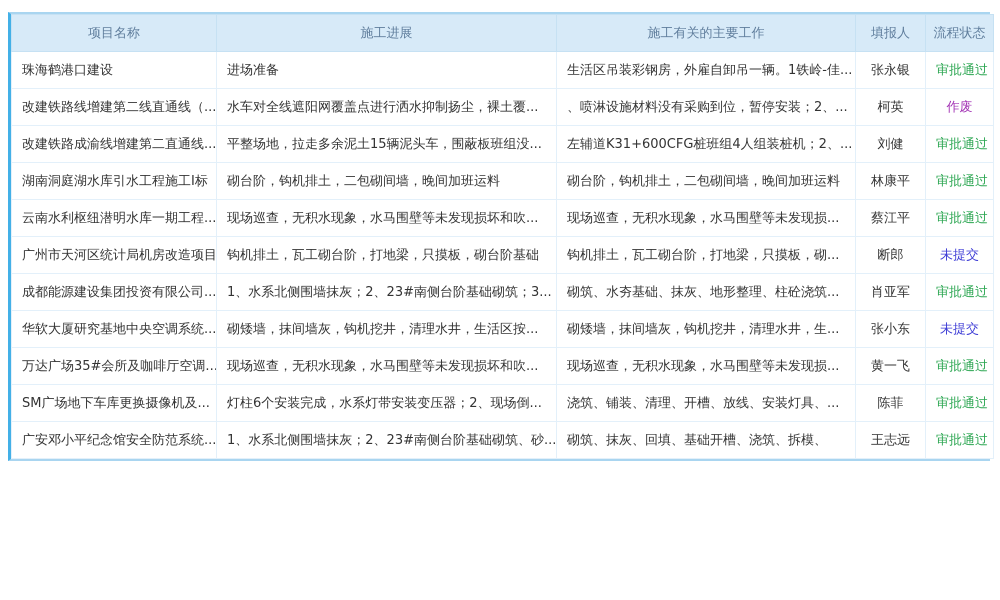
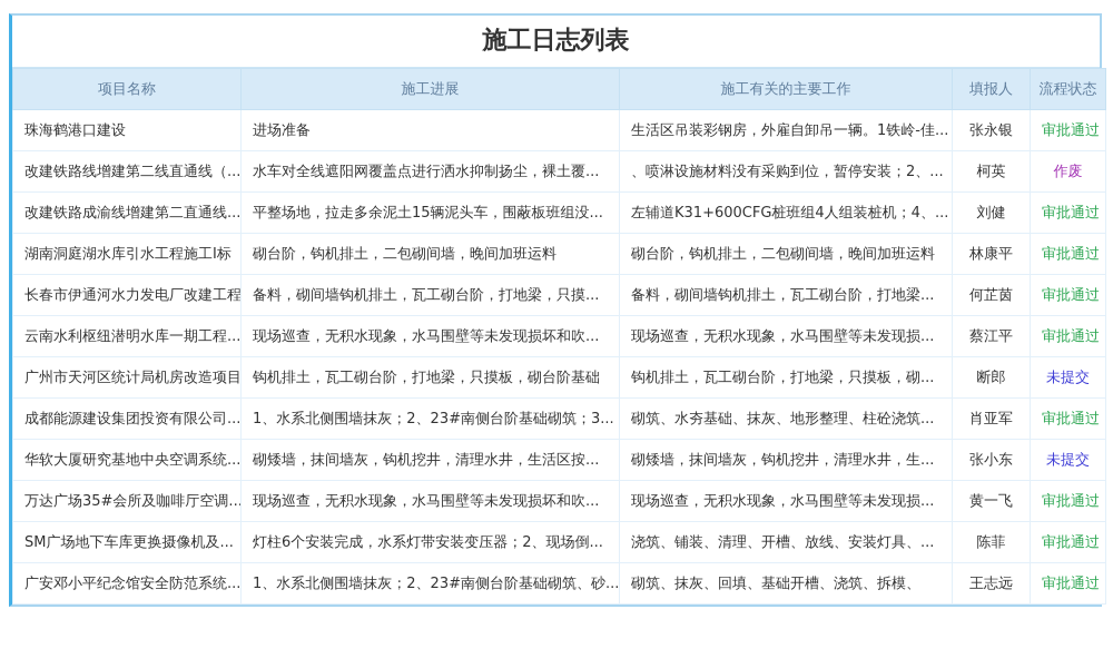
+ 施工日志列表
  项目名称	施工进展	施工有关的主要工作	填报人	流程状态
  珠海鹤港口建设	进场准备	生活区吊装彩钢房，外雇自卸吊一辆。1铁岭-佳...	张永银	审批通过
  改建铁路线增建第二线直通线（...	水车对全线遮阳网覆盖点进行洒水抑制扬尘，裸土覆...	、喷淋设施材料没有采购到位，暂停安装；2、...	柯英	作废
- 改建铁路成渝线增建第二直通线...	平整场地，拉走多余泥土15辆泥头车，围蔽板班组没...	左辅道K31+600CFG桩班组4人组装桩机；2、...	刘健	审批通过
+ 改建铁路成渝线增建第二直通线...	平整场地，拉走多余泥土15辆泥头车，围蔽板班组没...	左辅道K31+600CFG桩班组4人组装桩机；4、...	刘健	审批通过
  湖南洞庭湖水库引水工程施工I标	砌台阶，钩机排土，二包砌间墙，晚间加班运料	砌台阶，钩机排土，二包砌间墙，晚间加班运料	林康平	审批通过
+ 长春市伊通河水力发电厂改建工程	备料，砌间墙钩机排土，瓦工砌台阶，打地梁，只摸...	备料，砌间墙钩机排土，瓦工砌台阶，打地梁...	何芷茵	审批通过
  云南水利枢纽潜明水库一期工程...	现场巡查，无积水现象，水马围壁等未发现损坏和吹...	现场巡查，无积水现象，水马围壁等未发现损...	蔡江平	审批通过
  广州市天河区统计局机房改造项目	钩机排土，瓦工砌台阶，打地梁，只摸板，砌台阶基础	钩机排土，瓦工砌台阶，打地梁，只摸板，砌...	断郎	未提交
  成都能源建设集团投资有限公司...	1、水系北侧围墙抹灰；2、23#南侧台阶基础砌筑；3...	砌筑、水夯基础、抹灰、地形整理、柱砼浇筑...	肖亚军	审批通过
  华软大厦研究基地中央空调系统...	砌矮墙，抹间墙灰，钩机挖井，清理水井，生活区按...	砌矮墙，抹间墙灰，钩机挖井，清理水井，生...	张小东	未提交
  万达广场35#会所及咖啡厅空调...	现场巡查，无积水现象，水马围壁等未发现损坏和吹...	现场巡查，无积水现象，水马围壁等未发现损...	黄一飞	审批通过
  SM广场地下车库更换摄像机及...	灯柱6个安装完成，水系灯带安装变压器；2、现场倒...	浇筑、铺装、清理、开槽、放线、安装灯具、...	陈菲	审批通过
  广安邓小平纪念馆安全防范系统...	1、水系北侧围墙抹灰；2、23#南侧台阶基础砌筑、砂...	砌筑、抹灰、回填、基础开槽、浇筑、拆模、	王志远	审批通过
